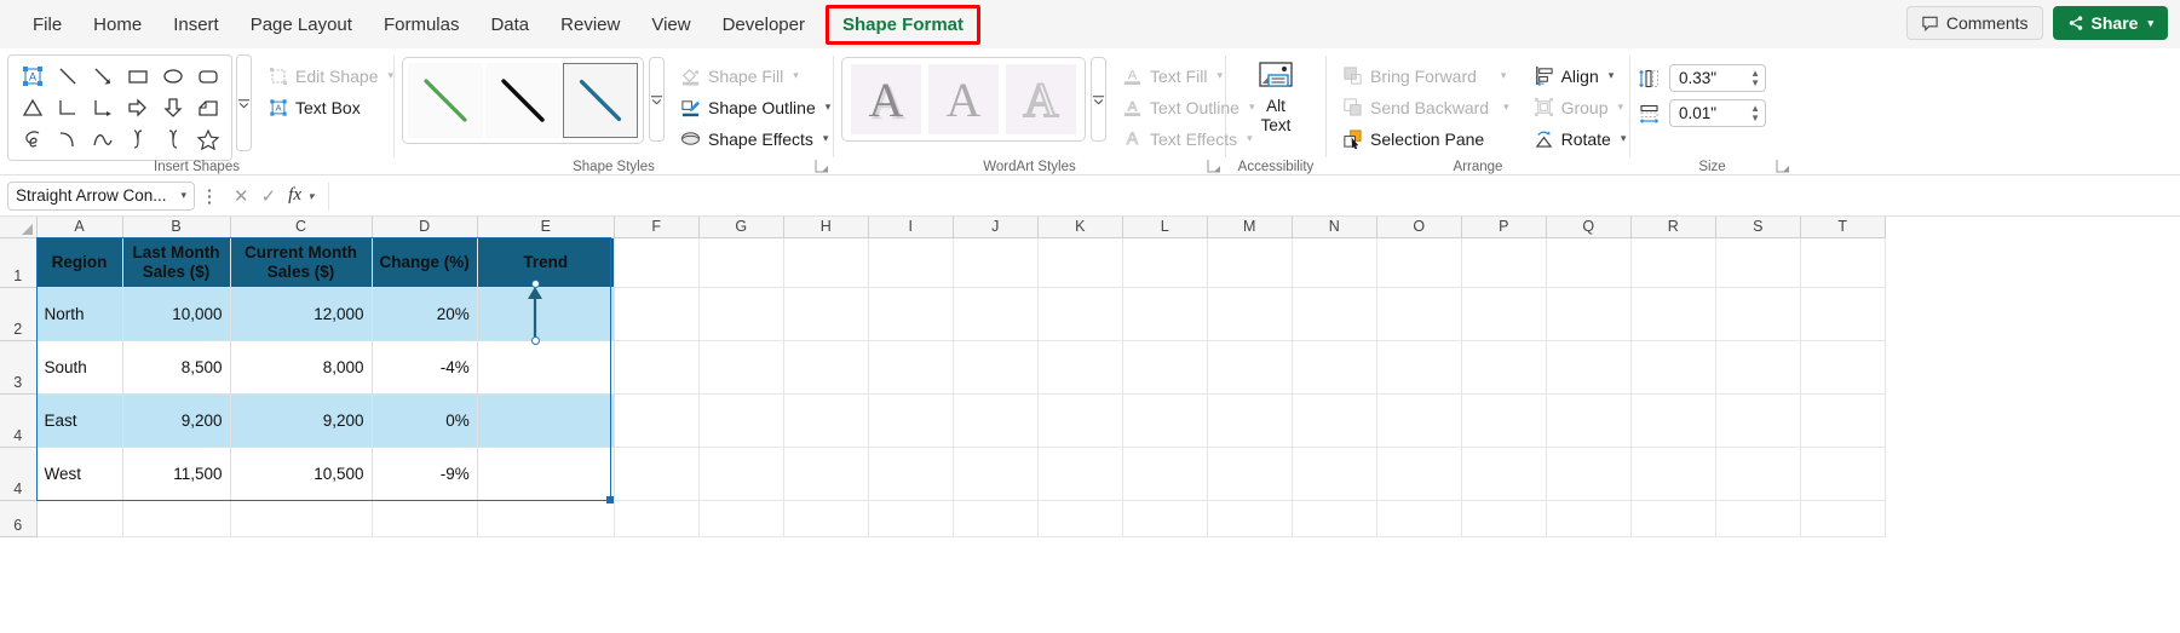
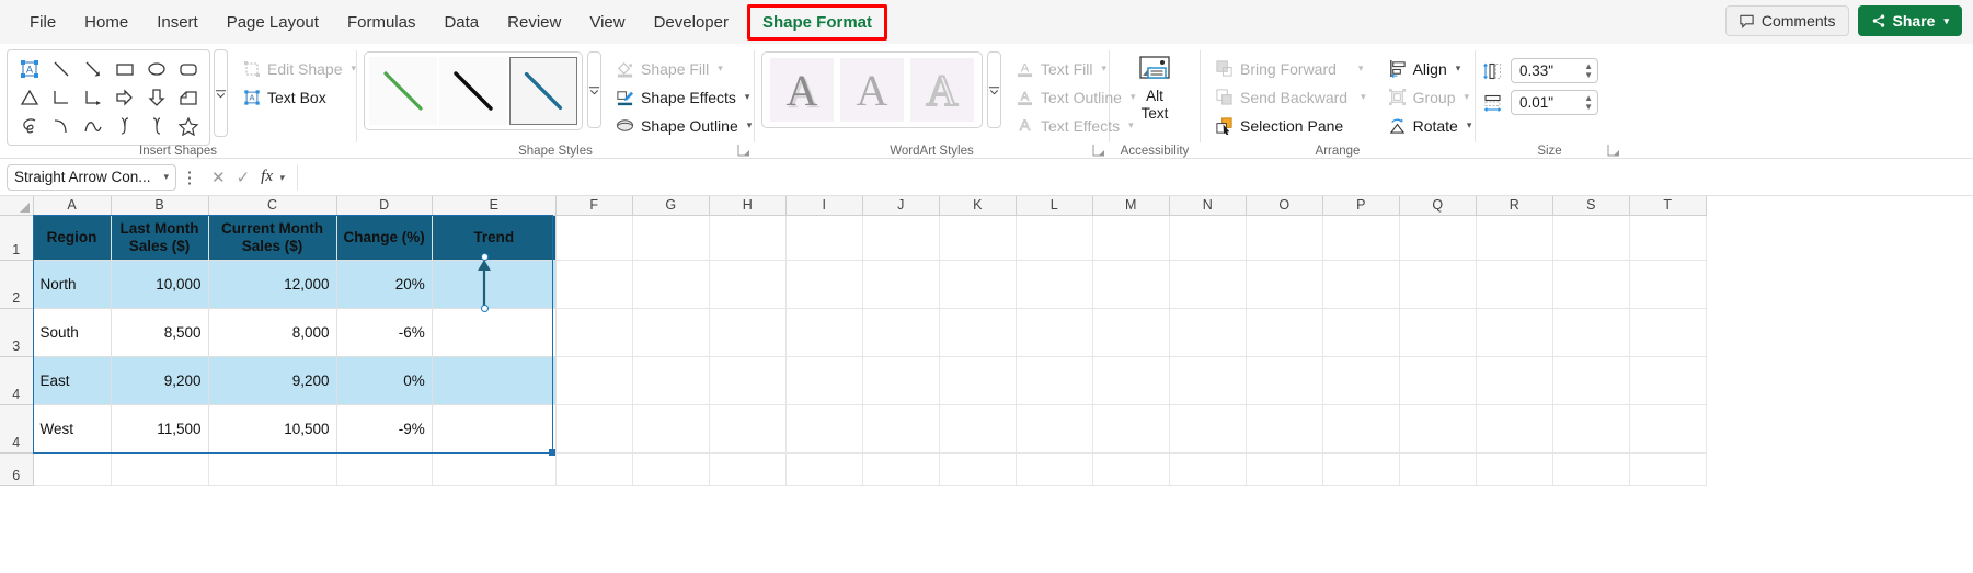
  File
  Home
  Insert
  Page Layout
  Formulas
  Data
  Review
  View
  Developer
  Shape Format
  Comments
  Share
  ▾
  A
  Edit Shape
  ▾
  A
  Text Box
  Insert Shapes
  Shape Fill
  ▾
- Shape Outline
+ Shape Effects
  ▾
- Shape Effects
+ Shape Outline
  ▾
  Shape Styles
  A
  A
  A
  A
  Text Fill
  ▾
  A
  Text Outline
  ▾
  A
  Text Effects
  ▾
  WordArt Styles
  Alt
  Text
  Accessibility
  Bring Forward
  ▾
  Send Backward
  ▾
  Selection Pane
  Align
  ▾
  Group
  ▾
  Rotate
  ▾
  Arrange
  0.33"
  ▲
  ▼
  0.01"
  ▲
  ▼
  Size
  Straight Arrow Con...
  ▾
  ⋮
  ✕
  ✓
  fx ▾
  	A	B	C	D	E	F	G	H	I	J	K	L	M	N	O	P	Q	R	S	T
  1	Region	Last MonthSales ($)	Current MonthSales ($)	Change (%)	Trend
  2	North	10,000	12,000	20%
- 3	South	8,500	8,000	-4%
+ 3	South	8,500	8,000	-6%
  4	East	9,200	9,200	0%
  4	West	11,500	10,500	-9%
  6
